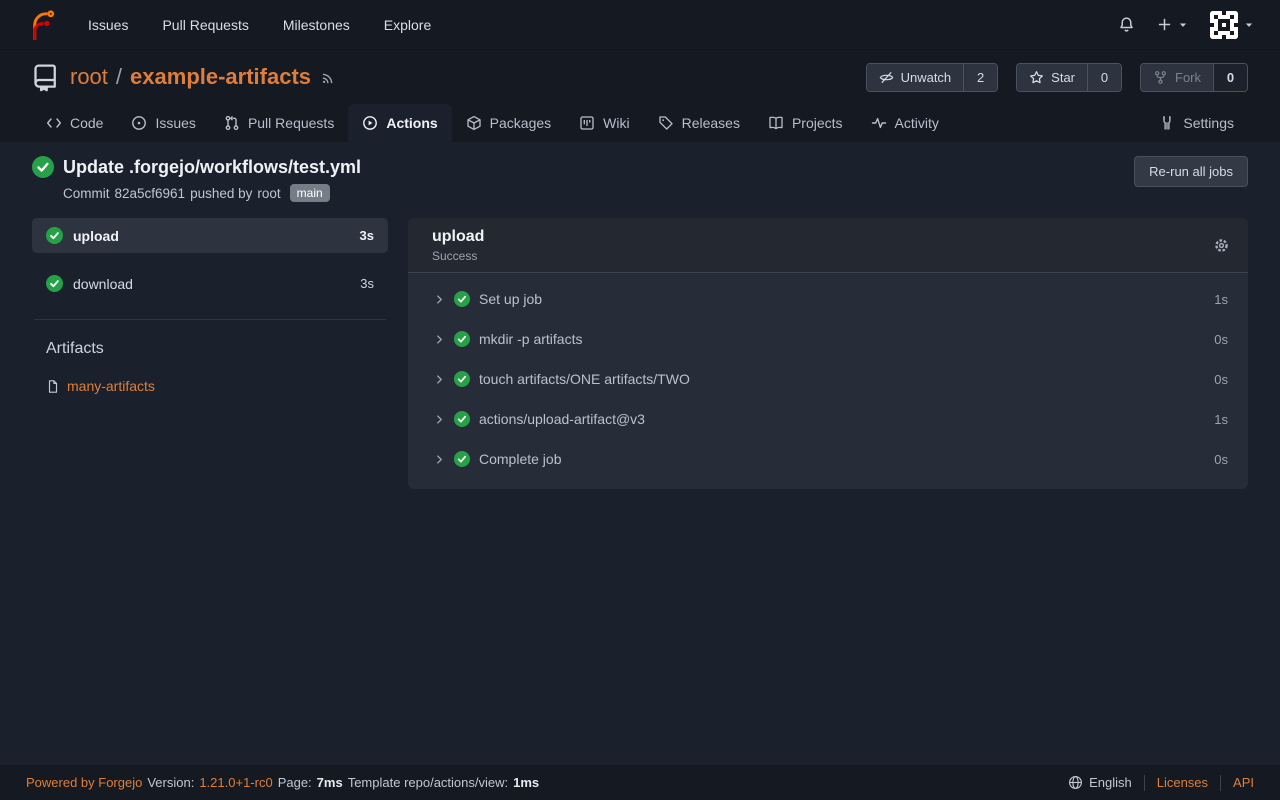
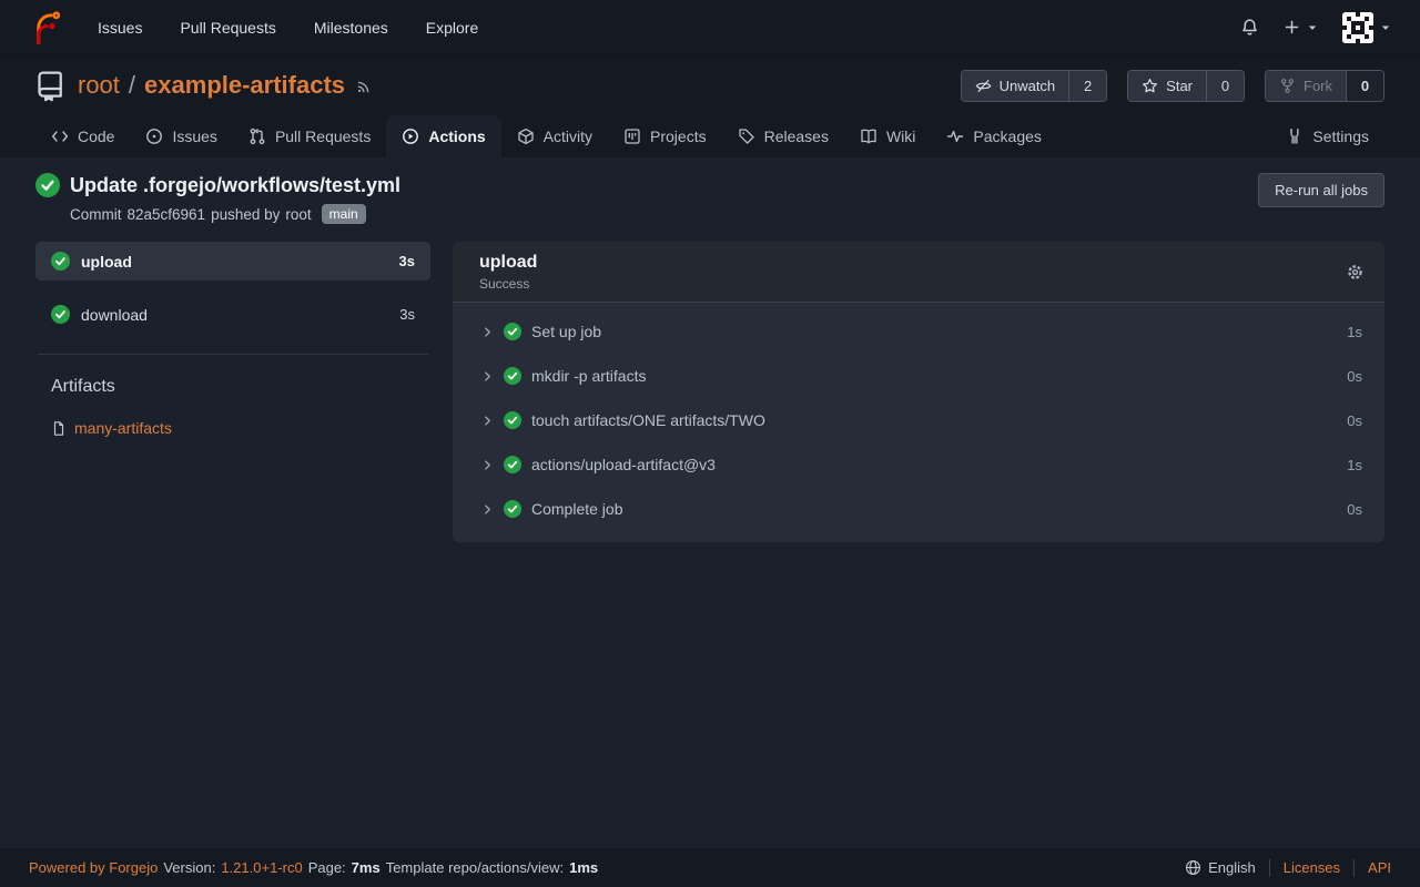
  Issues
  Pull Requests
  Milestones
  Explore
  root
  /
  example-artifacts
  Unwatch
  2
  Star
  0
  Fork
  0
  Code
  Issues
  Pull Requests
  Actions
- Packages
+ Activity
- Wiki
+ Projects
  Releases
- Projects
+ Wiki
- Activity
+ Packages
  Settings
  Update .forgejo/workflows/test.yml
  Commit
  82a5cf6961
  pushed by
  root
  main
  Re-run all jobs
  upload
  3s
  download
  3s
  Artifacts
  many-artifacts
  upload
  Success
  Set up job
  1s
  mkdir -p artifacts
  0s
  touch artifacts/ONE artifacts/TWO
  0s
  actions/upload-artifact@v3
  1s
  Complete job
  0s
  Powered by Forgejo
  Version:
  1.21.0+1-rc0
  Page:
  7ms
  Template repo/actions/view:
  1ms
  English
  Licenses
  API
